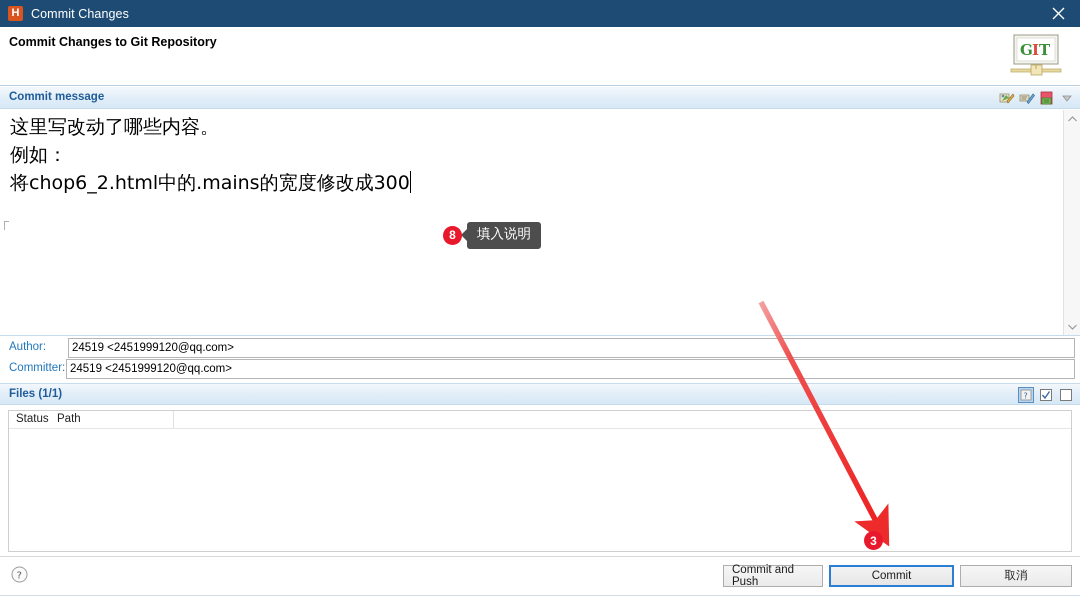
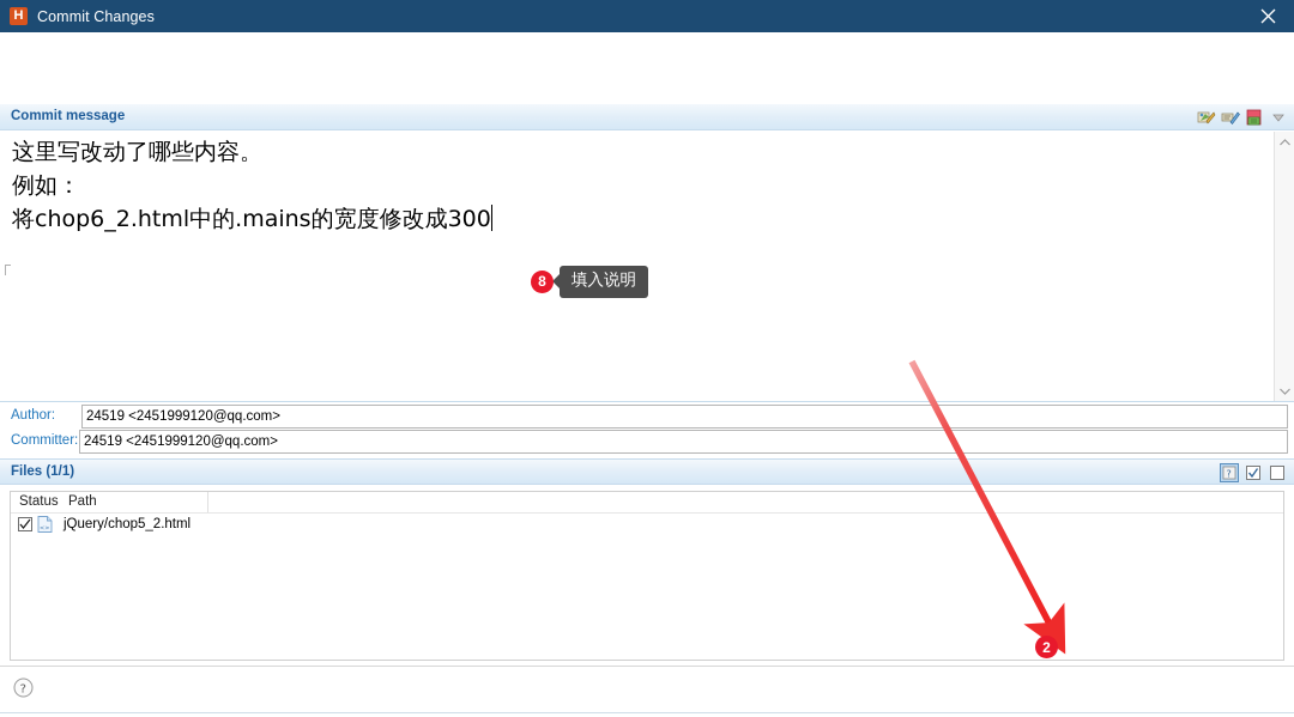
  H
  Commit Changes
- Commit Changes to Git Repository
- G
- I
- T
  Commit message
  这里写改动了哪些内容。 例如： 将chop6_2.html中的.mains的宽度修改成300
  Author:
  24519 <2451999120@qq.com>
  Committer:
  24519 <2451999120@qq.com>
  Files (1/1)
  ?
  Status
  Path
+ jQuery/chop5_2.html
  ?
- Commit and Push
- Commit
- 取消
  8
  填入说明
- 3
+ 2
